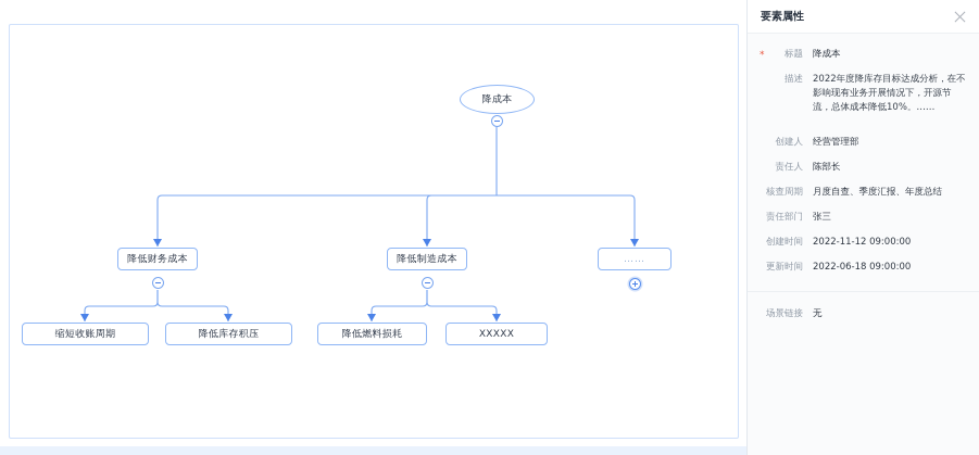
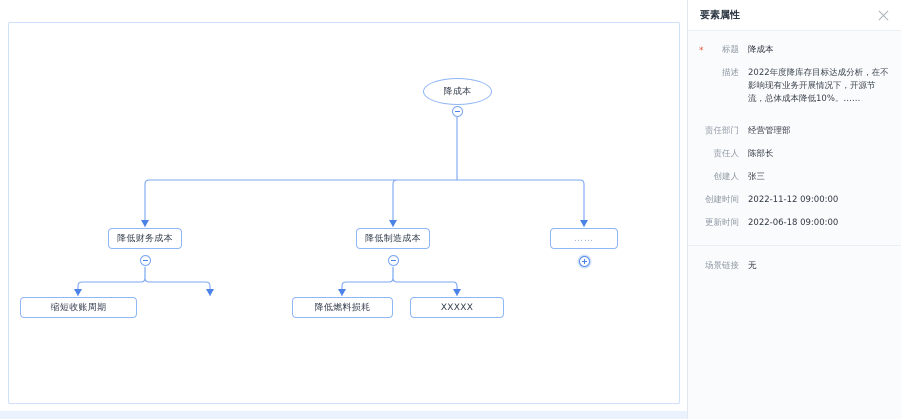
  降成本
  降低财务成本
  降低制造成本
  ……
  缩短收账周期
- 降低库存积压
  降低燃料损耗
  XXXXX
  要素属性
  标题
  降成本
  描述
  2022年度降库存目标达成分析，在不影响现有业务开展情况下，开源节流，总体成本降低10%。……
- 创建人
+ 责任部门
  经营管理部
  责任人
  陈部长
- 核查周期
- 月度自查、季度汇报、年度总结
- 责任部门
+ 创建人
  张三
  创建时间
  2022-11-12 09:00:00
  更新时间
  2022-06-18 09:00:00
  场景链接
  无
